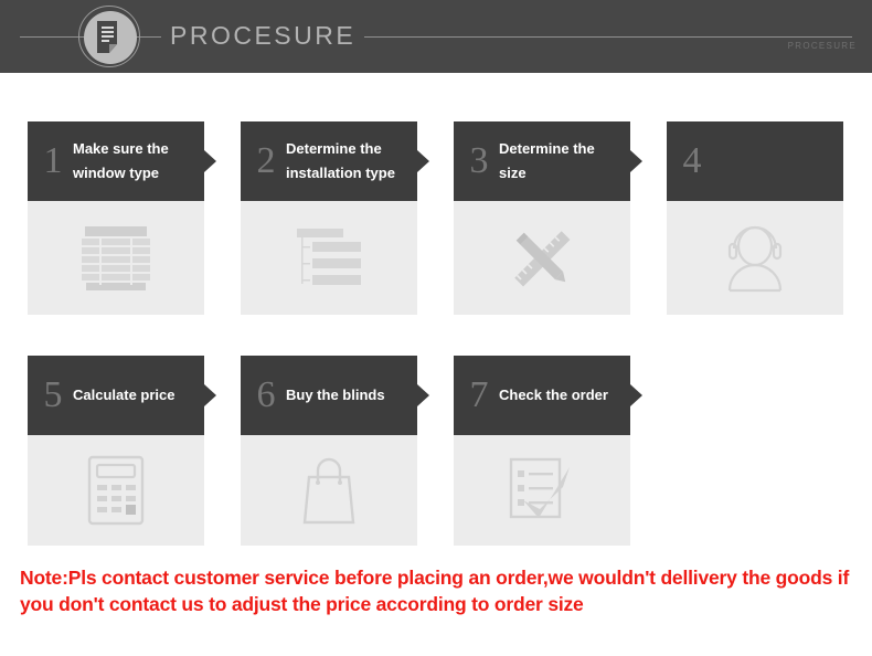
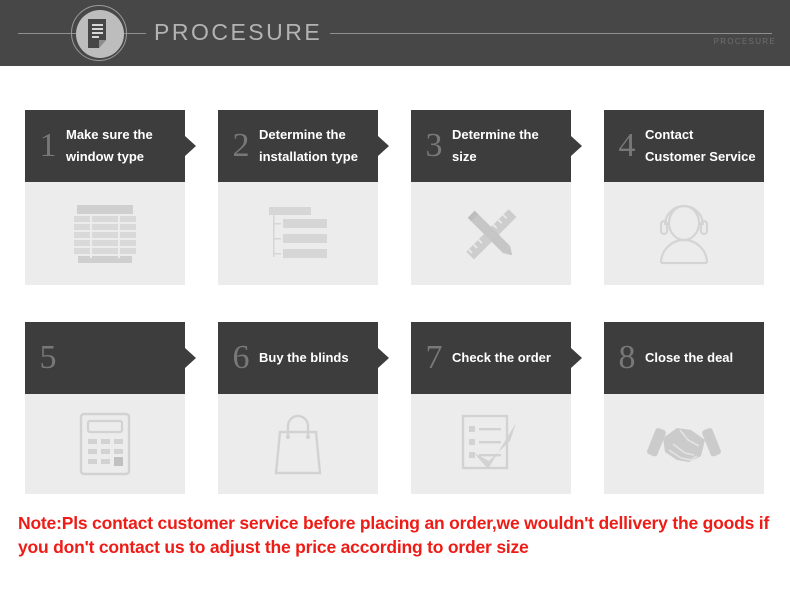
  PROCESURE
  PROCESURE
  1
  Make sure the
  window type
  2
  Determine the
  installation type
  3
  Determine the
  size
  4
+ Contact
+ Customer Service
  5
- Calculate price
  6
  Buy the blinds
  7
  Check the order
+ 8
+ Close the deal
  Note:Pls contact customer service before placing an order,we wouldn't dellivery the goods if you don't contact us to adjust the price according to order size
